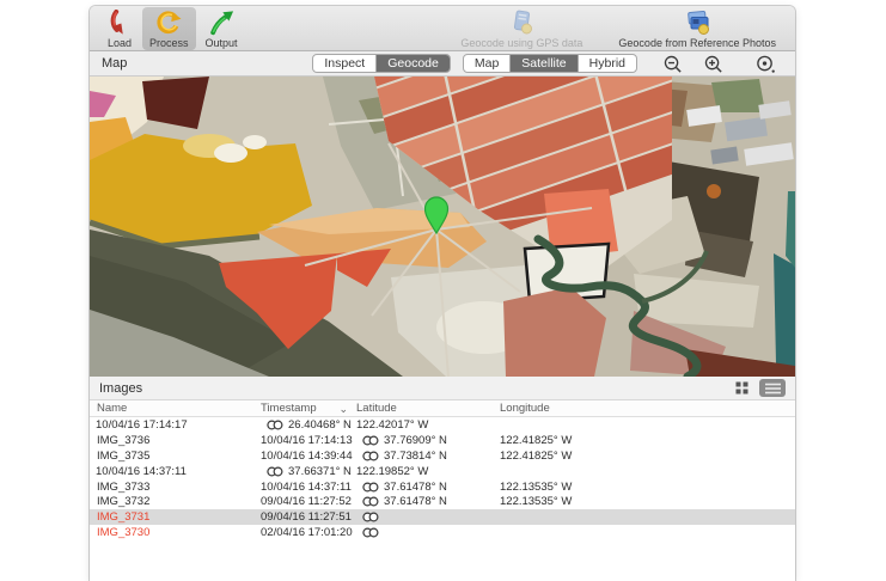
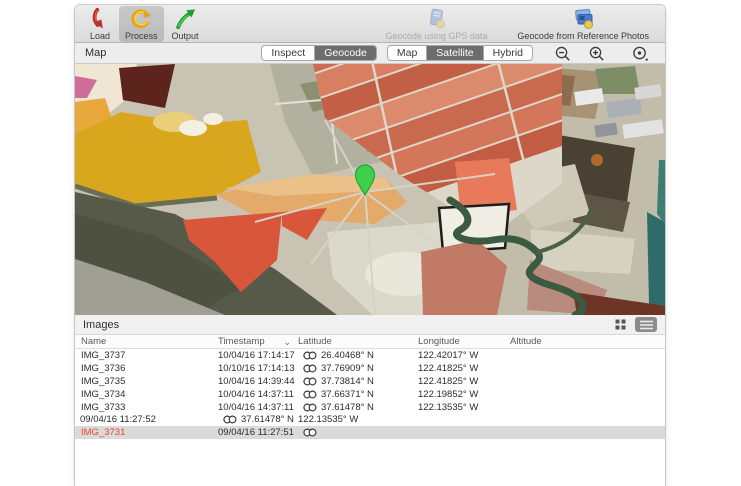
  Load
  Process
  Output
  Geocode using GPS data
  Geocode from Reference Photos
  Map
  Inspect
  Geocode
  Map
  Satellite
  Hybrid
  Images
  Name
  Timestamp
  ⌄
  Latitude
  Longitude
+ Altitude
+ IMG_3737
  10/04/16 17:14:17
  26.40468° N
  122.42017° W
  IMG_3736
- 10/04/16 17:14:13
+ 10/10/16 17:14:13
  37.76909° N
  122.41825° W
  IMG_3735
  10/04/16 14:39:44
  37.73814° N
  122.41825° W
+ IMG_3734
  10/04/16 14:37:11
  37.66371° N
  122.19852° W
  IMG_3733
  10/04/16 14:37:11
  37.61478° N
  122.13535° W
- IMG_3732
  09/04/16 11:27:52
  37.61478° N
  122.13535° W
  IMG_3731
  09/04/16 11:27:51
- IMG_3730
- 02/04/16 17:01:20
